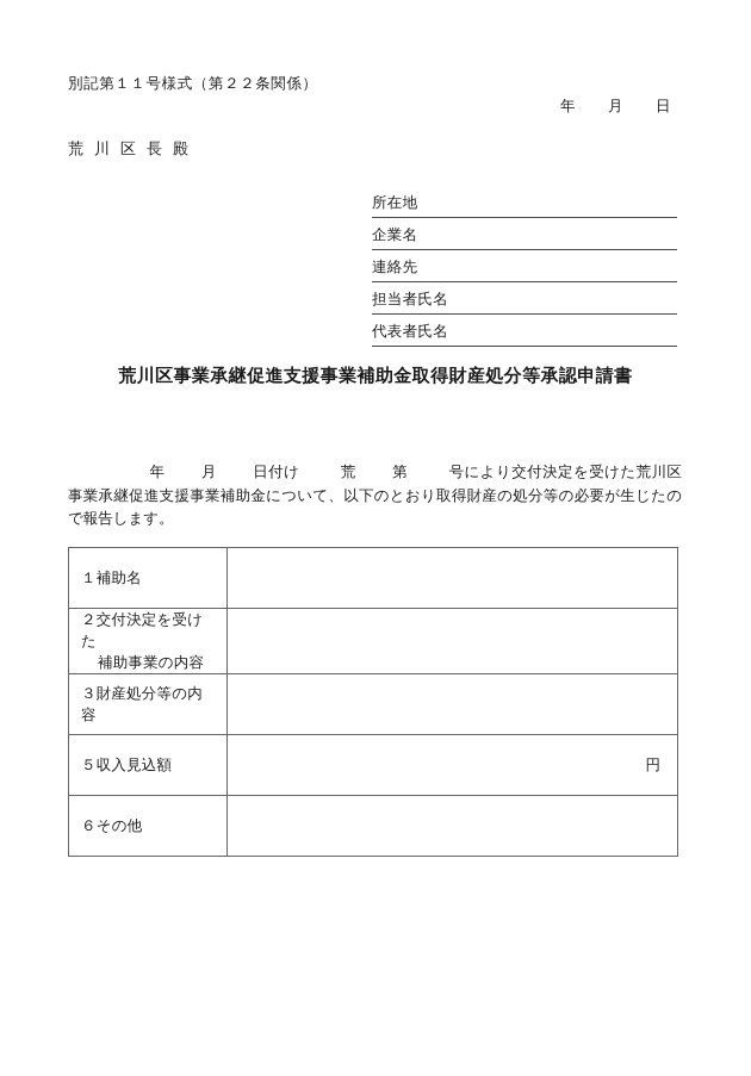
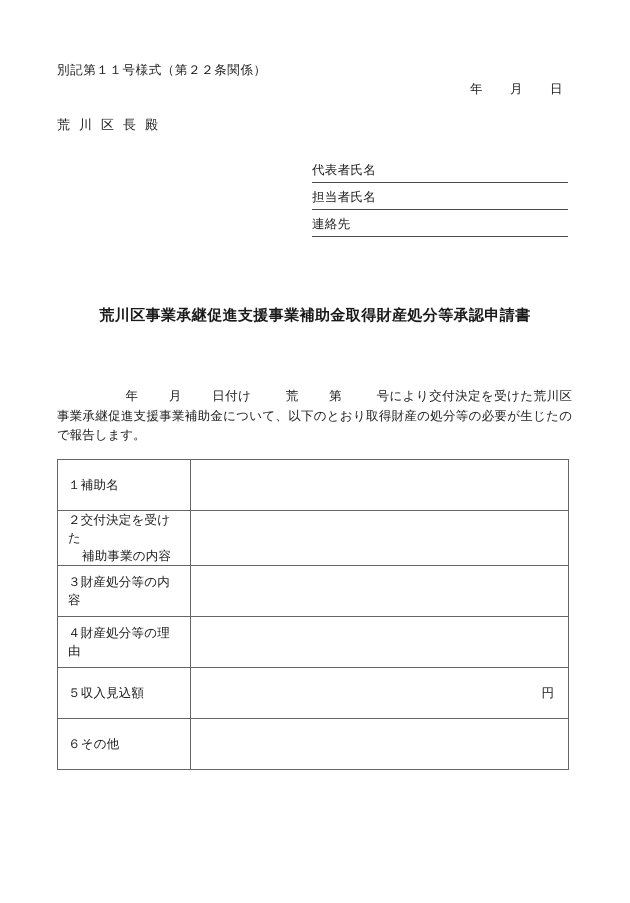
  別記第１１号様式（第２２条関係）
  年 月 日
  荒川区長殿
- 所在地
- 企業名
- 連絡先
+ 代表者氏名
  担当者氏名
- 代表者氏名
+ 連絡先
  荒川区事業承継促進支援事業補助金取得財産処分等承認申請書
  年 月 日付け 荒 第 号により交付決定を受けた荒川区事業承継促進支援事業補助金について、以下のとおり取得財産の処分等の必要が生じたので報告します。
  １補助名
  ２交付決定を受けた 補助事業の内容
  ３財産処分等の内容
+ ４財産処分等の理由
  ５収入見込額	円
  ６その他
